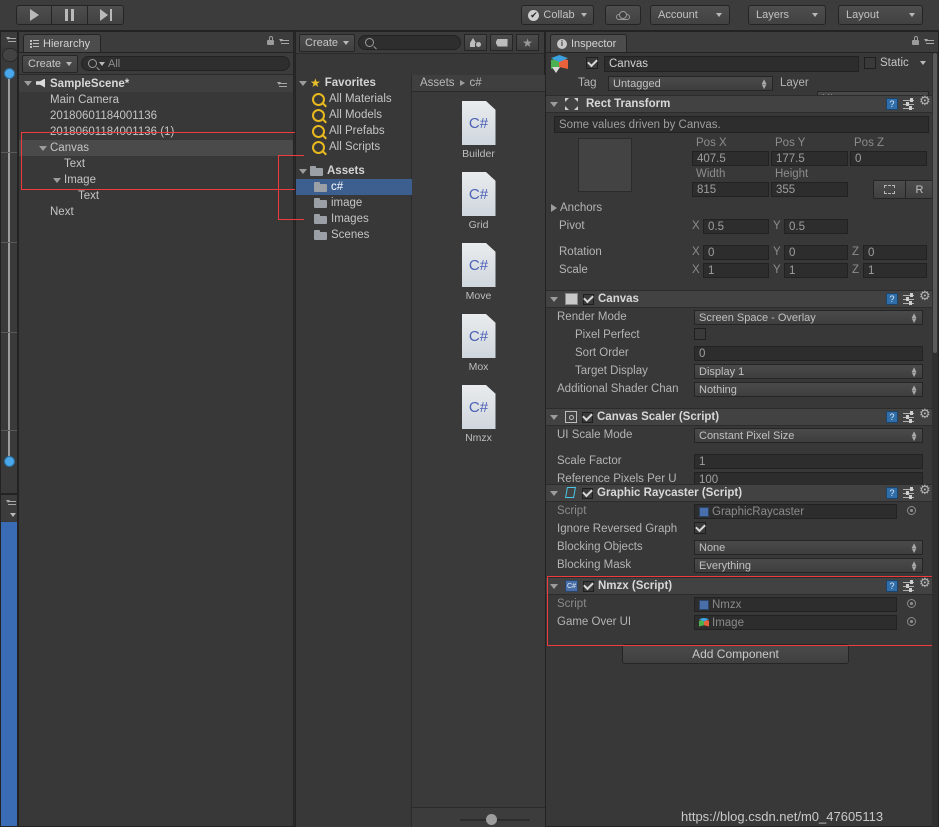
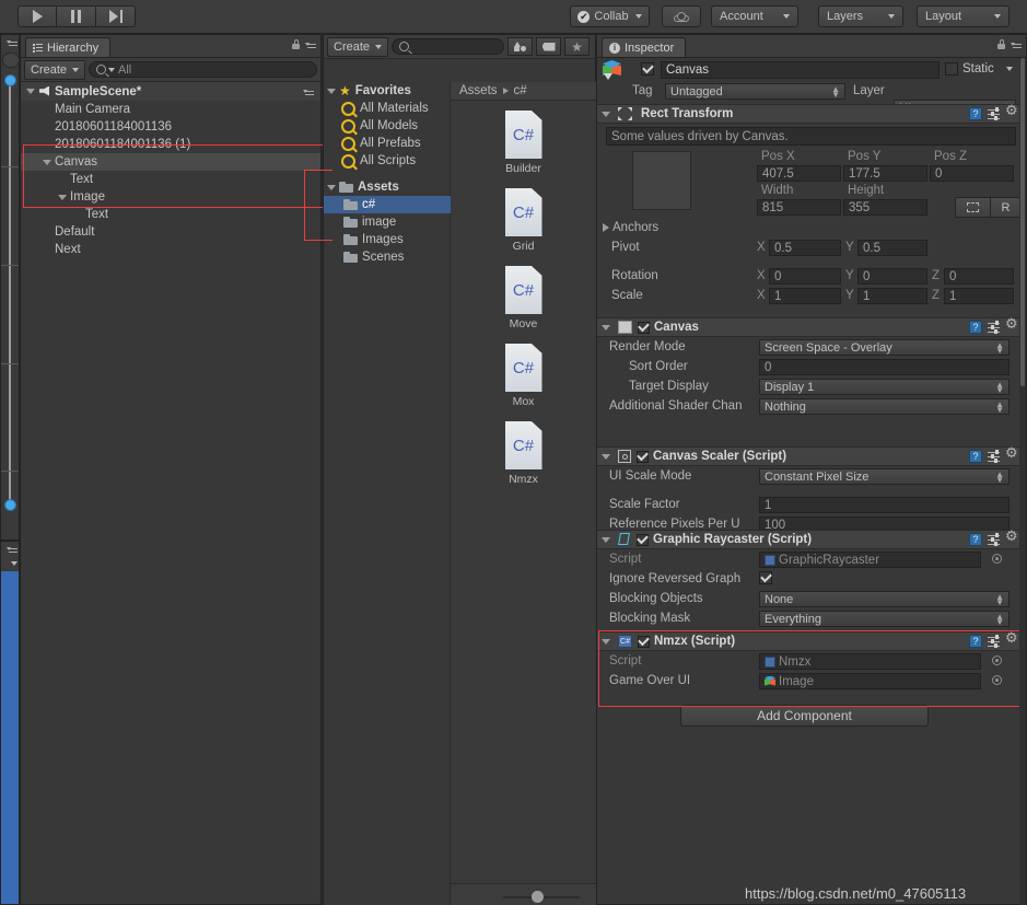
  ✔
  Collab
  Account
  Layers
  Layout
  Hierarchy
  Create
  All
  SampleScene*
  Main Camera
  20180601184001136
  20180601184001136 (1)
  Canvas
  Text
  Image
  Text
+ Default
  Next
  Create
  ★
  ★
  Favorites
  All Materials
  All Models
  All Prefabs
  All Scripts
  Assets
  c#
  image
  Images
  Scenes
  Assets
  c#
  C#
  Builder
  C#
  Grid
  C#
  Move
  C#
  Mox
  C#
  Nmzx
  i
  Inspector
  Canvas
  Static
  Tag
  Untagged
  ▲
  ▼
  Layer
  Rect Transform
  ?
  Some values driven by Canvas.
  Pos X
  Pos Y
  Pos Z
  407.5
  177.5
  0
  Width
  Height
  815
  355
  R
  Anchors
  Pivot
  X
  0.5
  Y
  0.5
  Rotation
  X
  0
  Y
  0
  Z
  0
  Scale
  X
  1
  Y
  1
  Z
  1
  Canvas
  ?
  Render Mode
  Screen Space - Overlay
  ▲
  ▼
- Pixel Perfect
  Sort Order
  0
  Target Display
  Display 1
  ▲
  ▼
  Additional Shader Chan
  Nothing
  ▲
  ▼
  Canvas Scaler (Script)
  ?
  UI Scale Mode
  Constant Pixel Size
  ▲
  ▼
  Scale Factor
  1
  Reference Pixels Per U
  100
  Graphic Raycaster (Script)
  ?
  Script
  GraphicRaycaster
  Ignore Reversed Graph
  Blocking Objects
  None
  ▲
  ▼
  Blocking Mask
  Everything
  ▲
  ▼
  Nmzx (Script)
  ?
  Script
  Nmzx
  Game Over UI
  Image
  Add Component
  https://blog.csdn.net/m0_47605113
